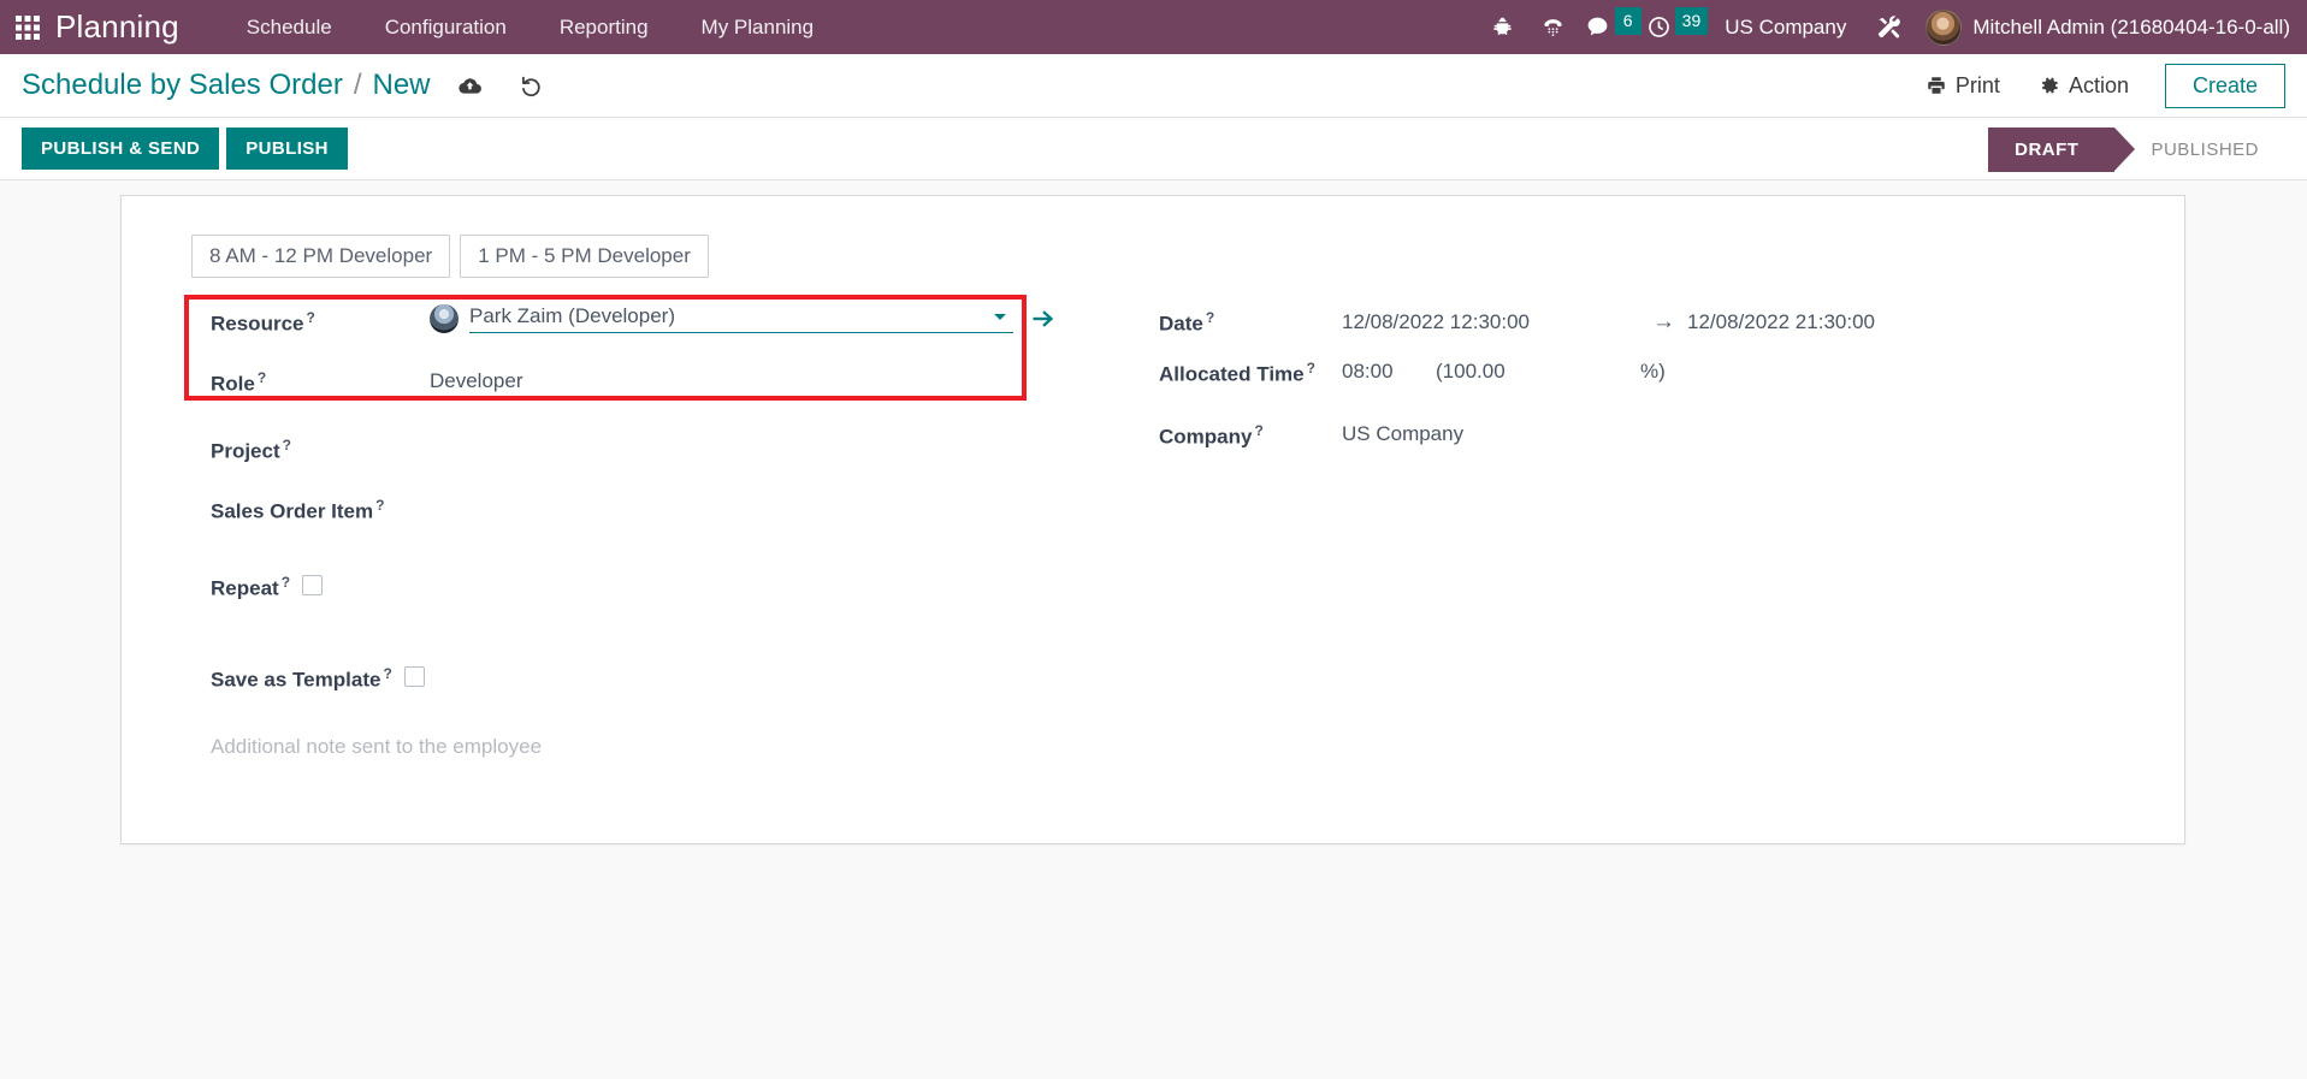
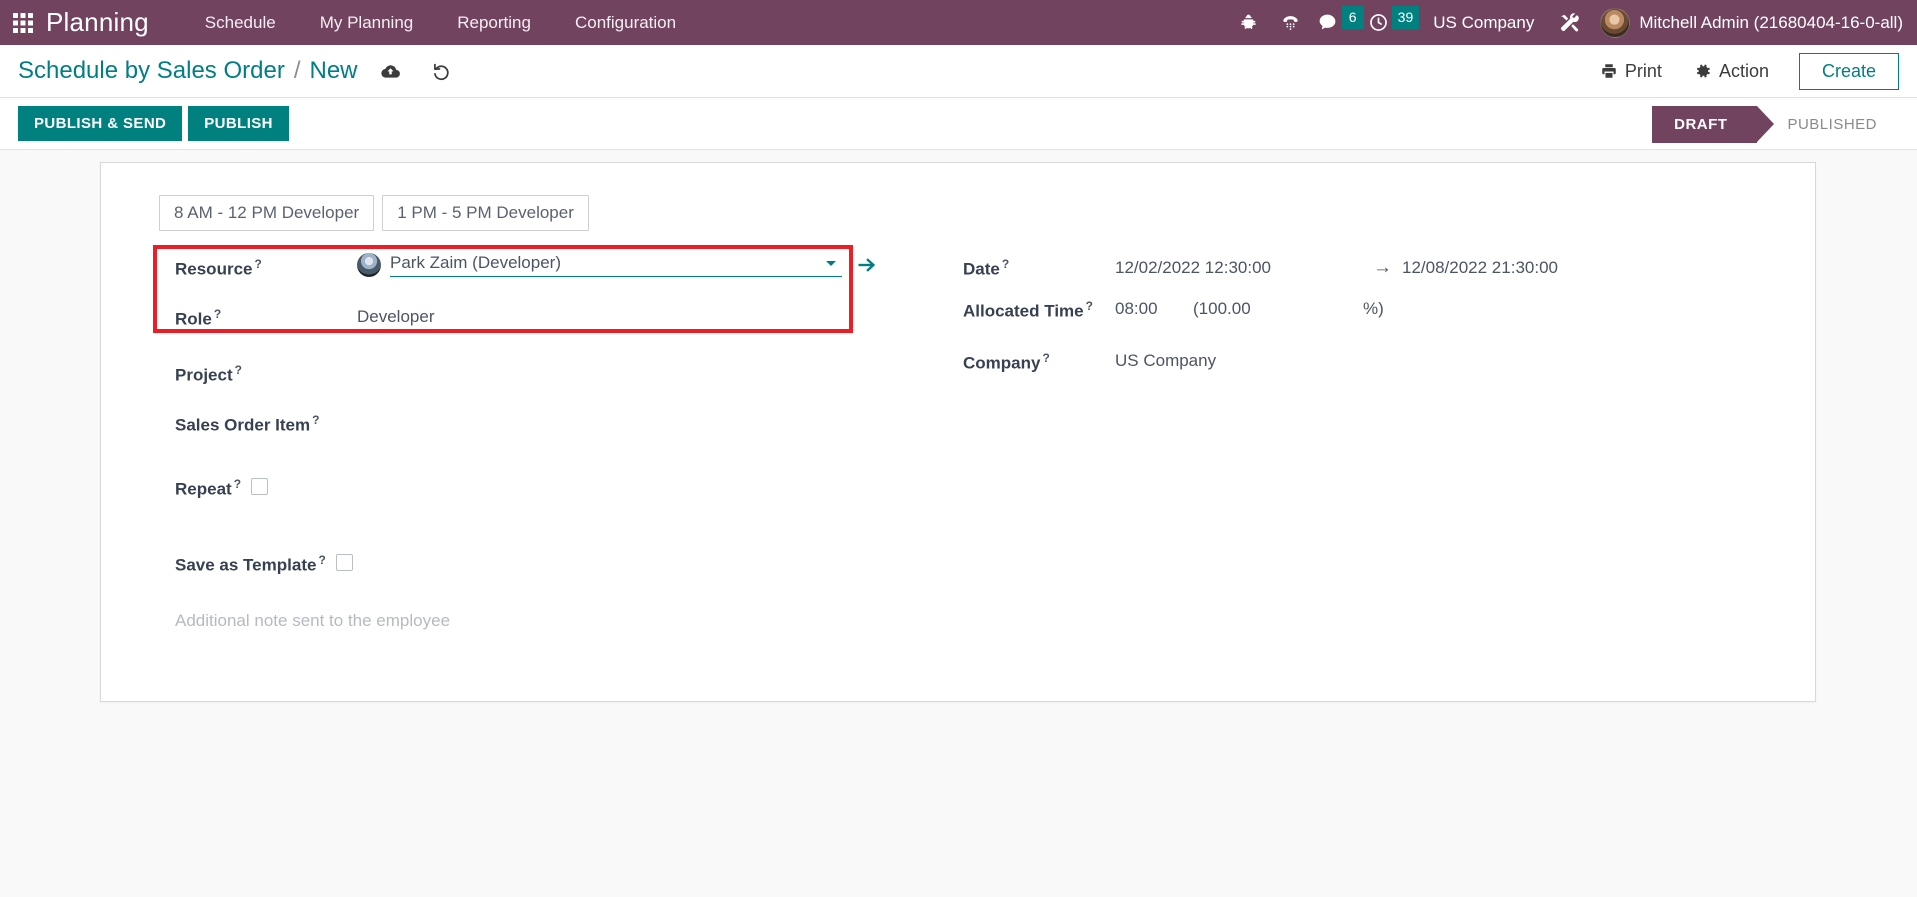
  Planning
  Schedule
- Configuration
+ My Planning
  Reporting
- My Planning
+ Configuration
  6
  39
  US Company
  Mitchell Admin (21680404-16-0-all)
  Schedule by Sales Order
  /
  New
  Print
  Action
  Create
  PUBLISH & SEND
  PUBLISH
  DRAFT
  PUBLISHED
  8 AM - 12 PM Developer
  1 PM - 5 PM Developer
  Resource ?
  Park Zaim (Developer)
  Role ?
  Developer
  Project ?
  Sales Order Item ?
  Repeat ?
  Save as Template ?
  Additional note sent to the employee
  Date ?
- 12/08/2022 12:30:00
+ 12/02/2022 12:30:00
  →
  12/08/2022 21:30:00
  Allocated Time ?
  08:00
  (100.00
  %)
  Company ?
  US Company
